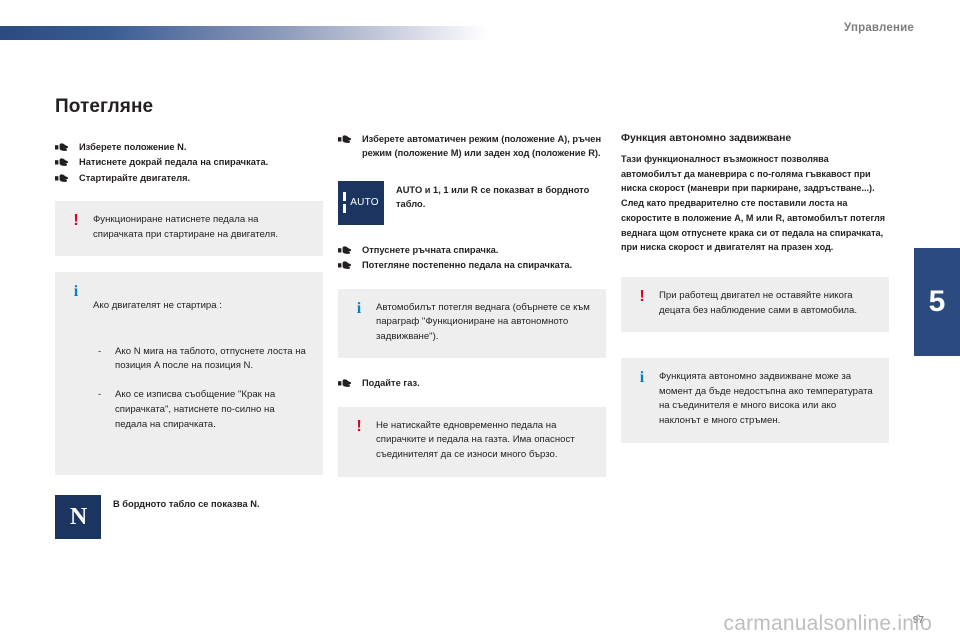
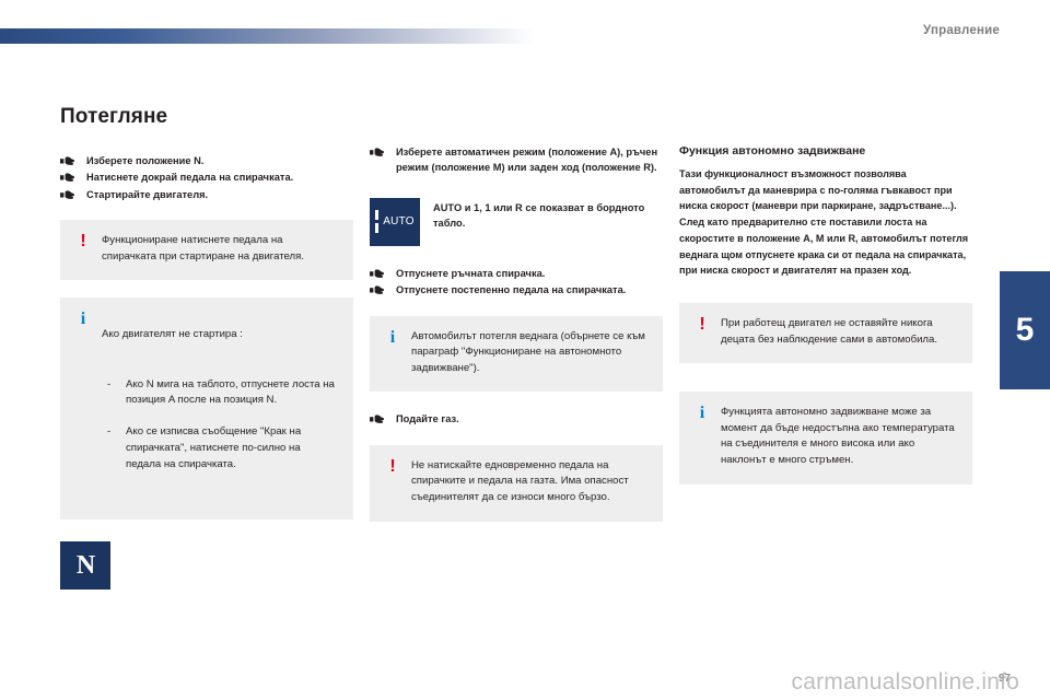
  Управление
  5
  Потегляне
  Изберете положение N.
  Натиснете докрай педала на спирачката.
  Стартирайте двигателя.
  !
  Функциониране натиснете педала на спирачката при стартиране на двигателя.
  i
  Ако двигателят не стартира :
  Ако N мига на таблото, отпуснете лоста на позиция A после на позиция N.
  Ако се изписва съобщение "Крак на спирачката", натиснете по-силно на педала на спирачката.
  N
- В бордното табло се показва N.
  Изберете автоматичен режим (положение A), ръчен режим (положение M) или заден ход (положение R).
  AUTO
  AUTO и 1, 1 или R се показват в бордното табло.
  Отпуснете ръчната спирачка.
- Потегляне постепенно педала на спирачката.
+ Отпуснете постепенно педала на спирачката.
  i
  Автомобилът потегля веднага (обърнете се към параграф "Функциониране на автономното задвижване").
  Подайте газ.
  !
  Не натискайте едновременно педала на спирачките и педала на газта. Има опасност съединителят да се износи много бързо.
  Функция автономно задвижване
  Тази функционалност възможност позволява автомобилът да маневрира с по-голяма гъвкавост при ниска скорост (маневри при паркиране, задръстване...).
  След като предварително сте поставили лоста на скоростите в положение A, M или R, автомобилът потегля веднага щом отпуснете крака си от педала на спирачката, при ниска скорост и двигателят на празен ход.
  !
  При работещ двигател не оставяйте никога децата без наблюдение сами в автомобила.
  i
  Функцията автономно задвижване може за момент да бъде недостъпна ако температурата на съединителя е много висока или ако наклонът е много стръмен.
  97
  carmanualsonline.info
